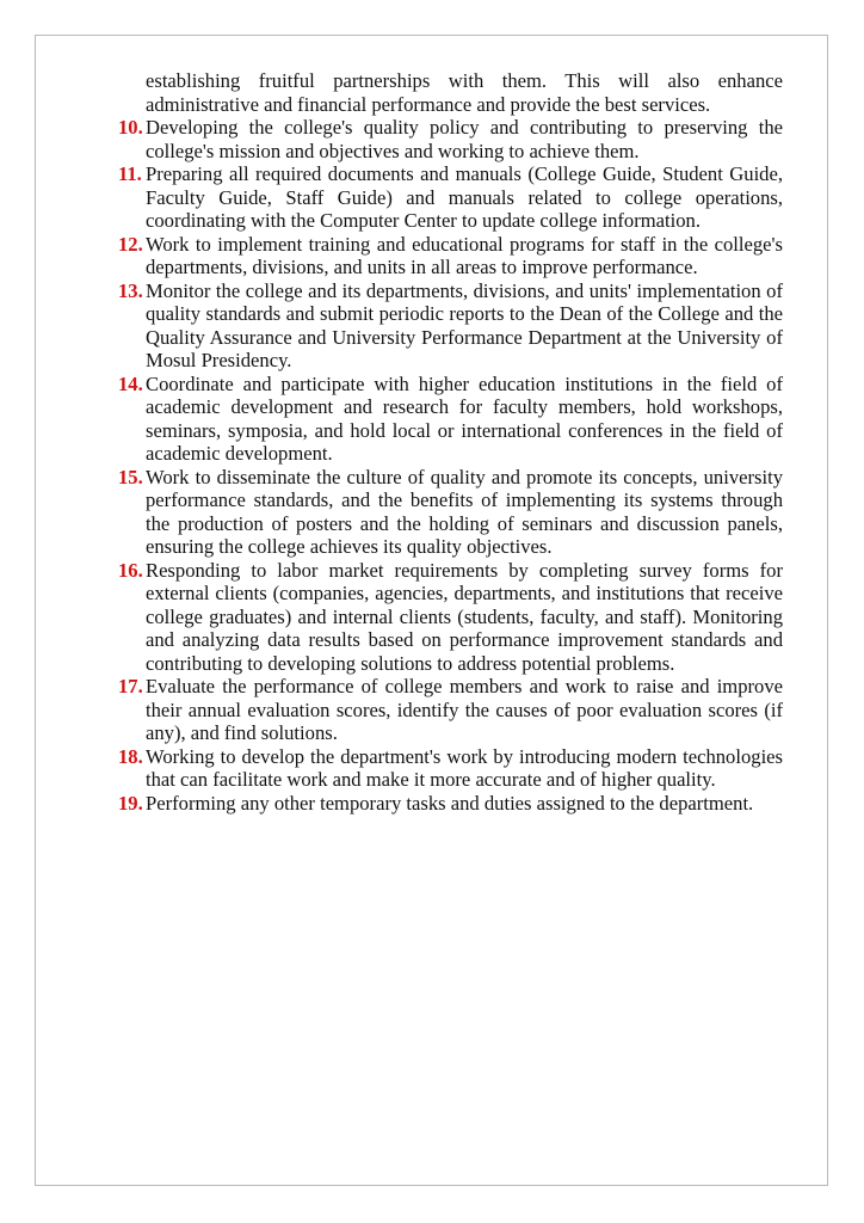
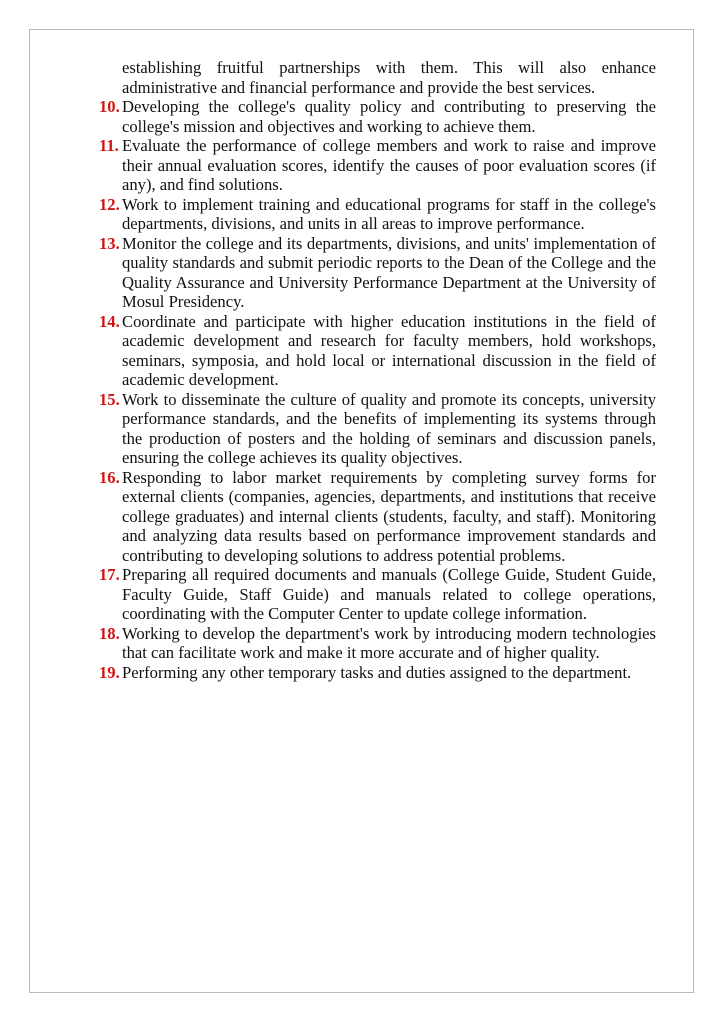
  establishing fruitful partnerships with them. This will also enhance administrative and financial performance and provide the best services.
  10.
  Developing the college's quality policy and contributing to preserving the college's mission and objectives and working to achieve them.
  11.
- Preparing all required documents and manuals (College Guide, Student Guide, Faculty Guide, Staff Guide) and manuals related to college operations, coordinating with the Computer Center to update college information.
+ Evaluate the performance of college members and work to raise and improve their annual evaluation scores, identify the causes of poor evaluation scores (if any), and find solutions.
  12.
  Work to implement training and educational programs for staff in the college's departments, divisions, and units in all areas to improve performance.
  13.
  Monitor the college and its departments, divisions, and units' implementation of quality standards and submit periodic reports to the Dean of the College and the Quality Assurance and University Performance Department at the University of Mosul Presidency.
  14.
- Coordinate and participate with higher education institutions in the field of academic development and research for faculty members, hold workshops, seminars, symposia, and hold local or international conferences in the field of academic development.
+ Coordinate and participate with higher education institutions in the field of academic development and research for faculty members, hold workshops, seminars, symposia, and hold local or international discussion in the field of academic development.
  15.
  Work to disseminate the culture of quality and promote its concepts, university performance standards, and the benefits of implementing its systems through the production of posters and the holding of seminars and discussion panels, ensuring the college achieves its quality objectives.
  16.
  Responding to labor market requirements by completing survey forms for external clients (companies, agencies, departments, and institutions that receive college graduates) and internal clients (students, faculty, and staff). Monitoring and analyzing data results based on performance improvement standards and contributing to developing solutions to address potential problems.
  17.
- Evaluate the performance of college members and work to raise and improve their annual evaluation scores, identify the causes of poor evaluation scores (if any), and find solutions.
+ Preparing all required documents and manuals (College Guide, Student Guide, Faculty Guide, Staff Guide) and manuals related to college operations, coordinating with the Computer Center to update college information.
  18.
  Working to develop the department's work by introducing modern technologies that can facilitate work and make it more accurate and of higher quality.
  19.
  Performing any other temporary tasks and duties assigned to the department.
